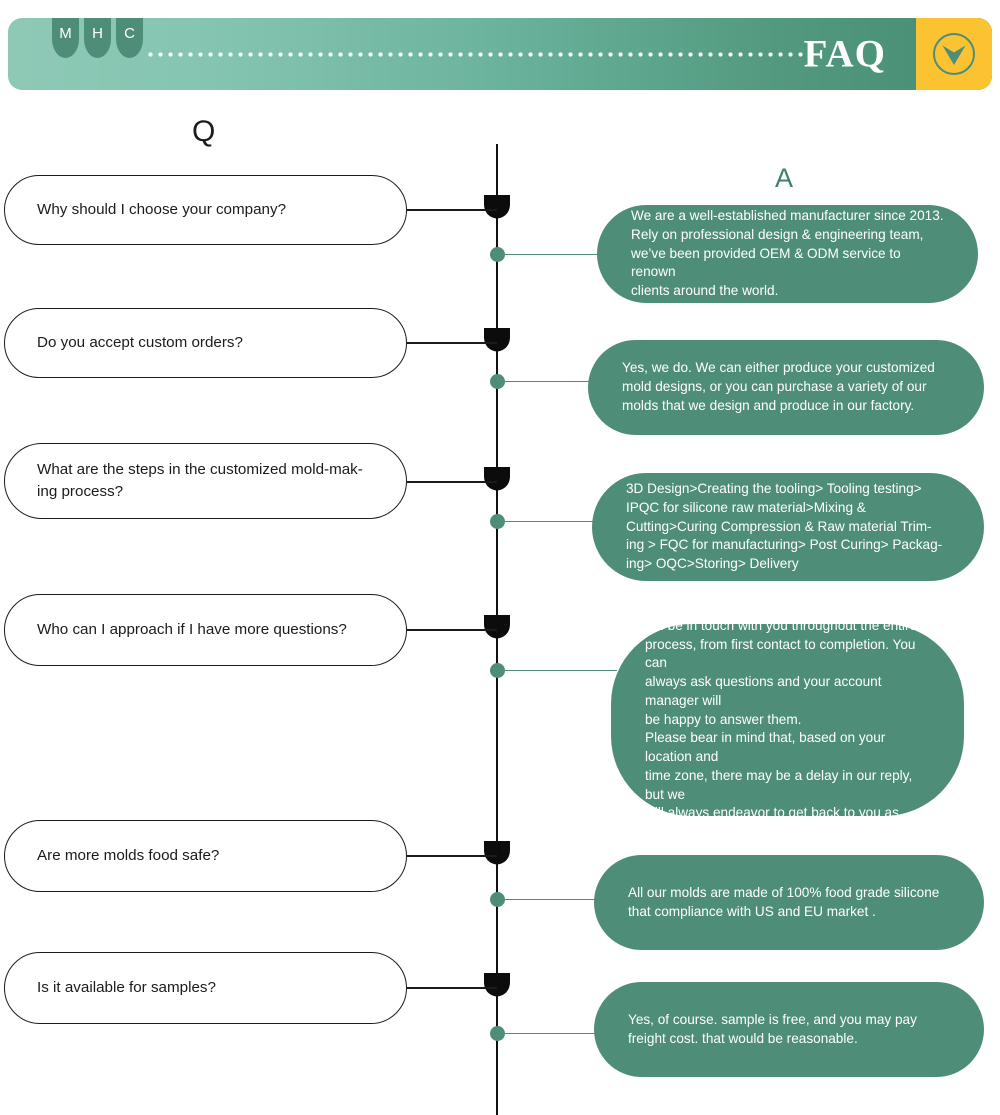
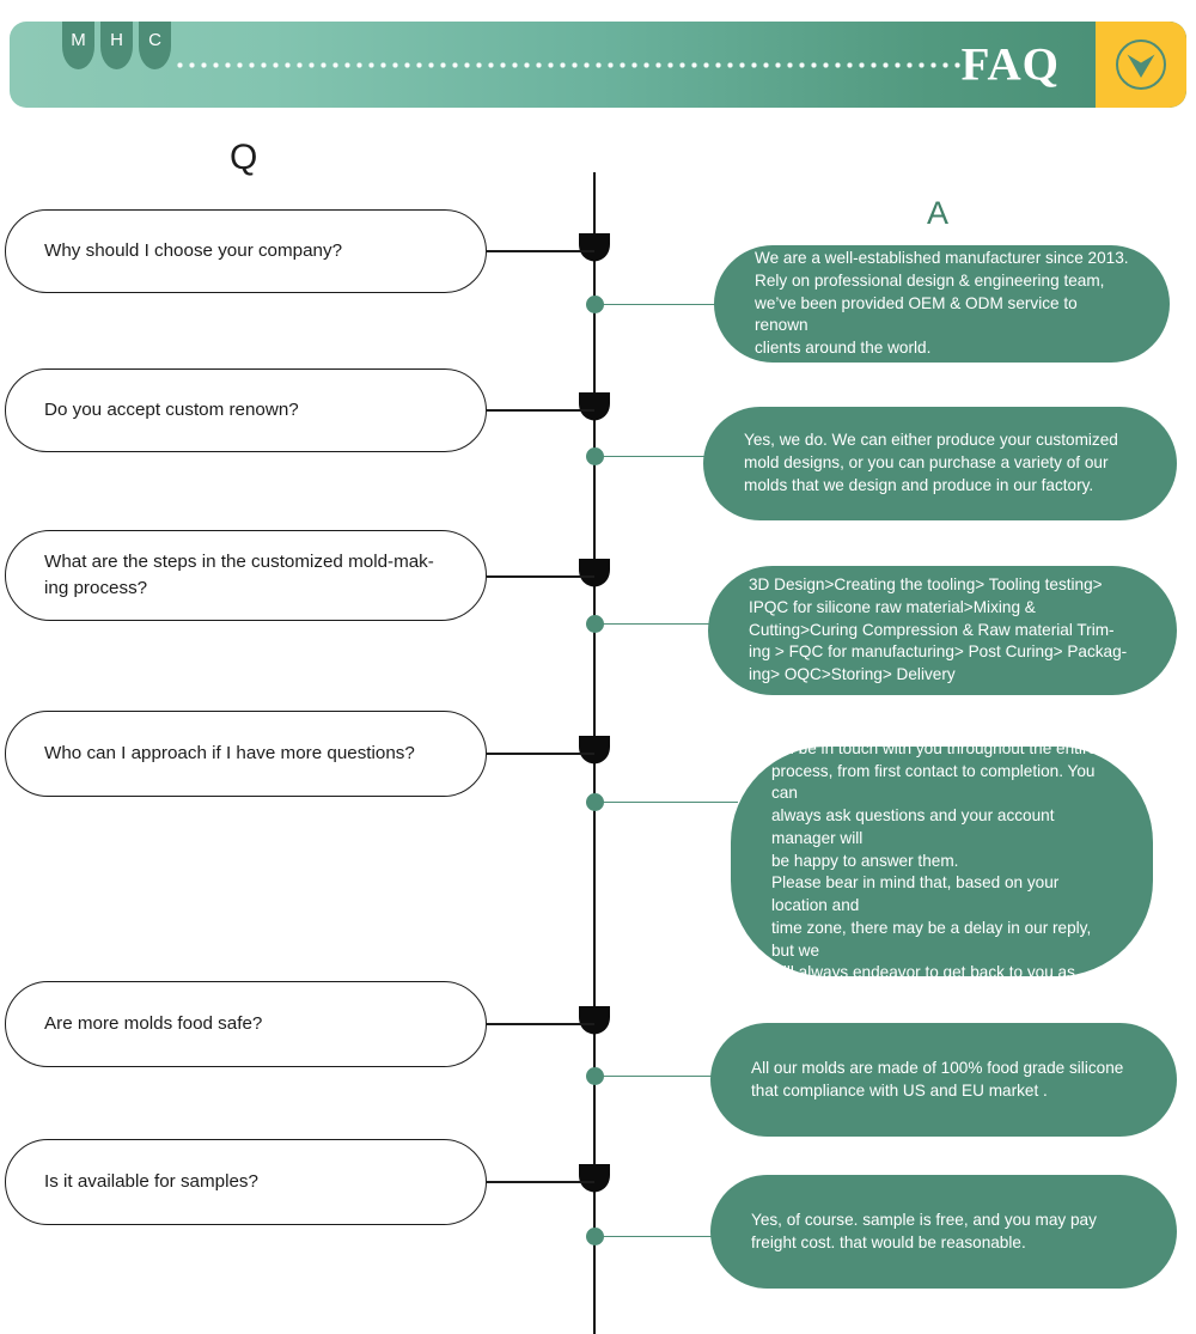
  M
  H
  C
  FAQ
  Q
  A
  Why should I choose your company?
- Do you accept custom orders?
+ Do you accept custom renown?
  What are the steps in the customized mold-mak-
  ing process?
  Who can I approach if I have more questions?
  Are more molds food safe?
  Is it available for samples?
  We are a well-established manufacturer since 2013.
  Rely on professional design & engineering team,
  we’ve been provided OEM & ODM service to renown
  clients around the world.
  Yes, we do. We can either produce your customized
  mold designs, or you can purchase a variety of our
  molds that we design and produce in our factory.
  3D Design>Creating the tooling> Tooling testing>
  IPQC for silicone raw material>Mixing &
  Cutting>Curing Compression & Raw material Trim-
  ing > FQC for manufacturing> Post Curing> Packag-
  ing> OQC>Storing> Delivery
  An account manager will be allocated to you
  will be in touch with you throughout the entire
  process, from first contact to completion. You can
  always ask questions and your account manager will
  be happy to answer them.
  Please bear in mind that, based on your location and
  time zone, there may be a delay in our reply, but we
  will always endeavor to get back to you as
  possible.
  All our molds are made of 100% food grade silicone
  that compliance with US and EU market .
  Yes, of course. sample is free, and you may pay
  freight cost. that would be reasonable.
